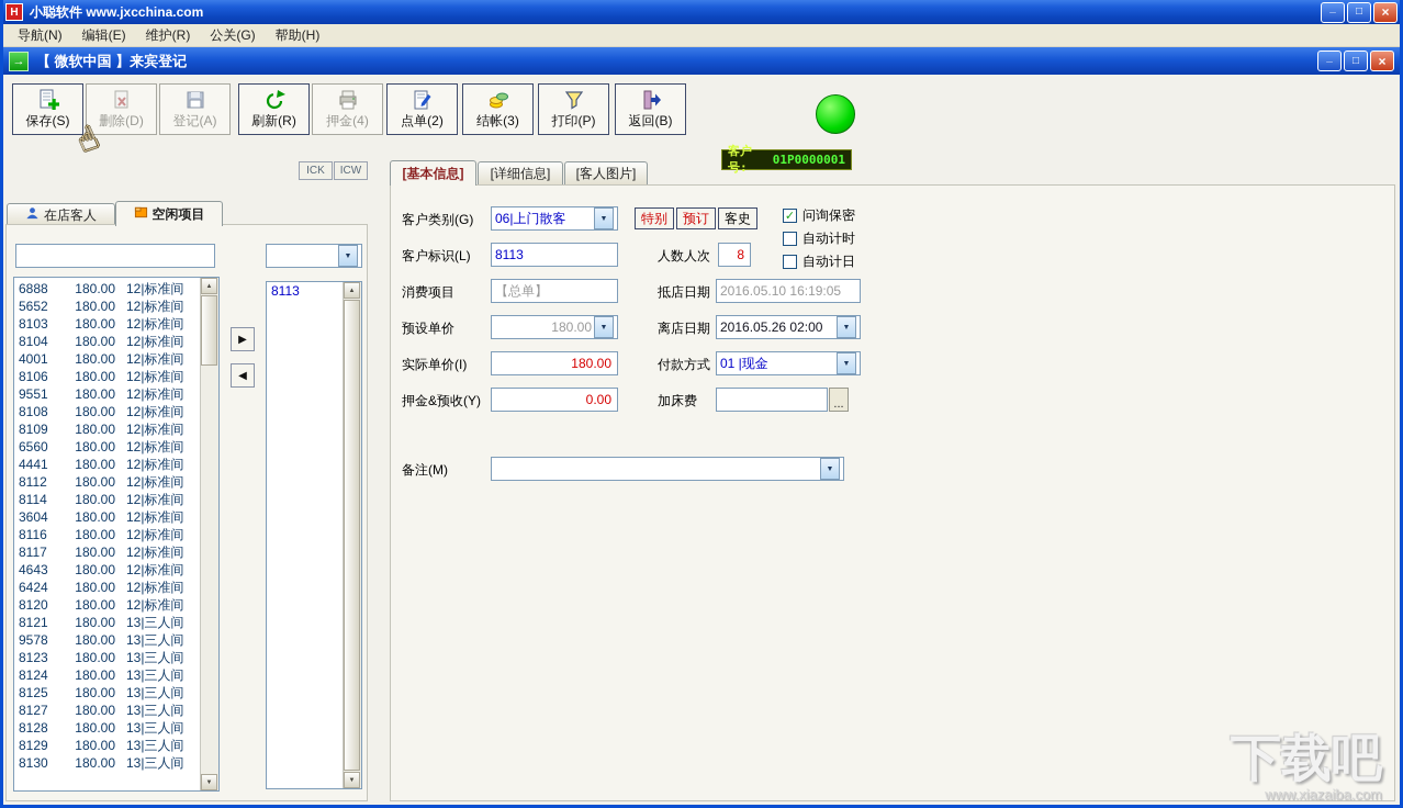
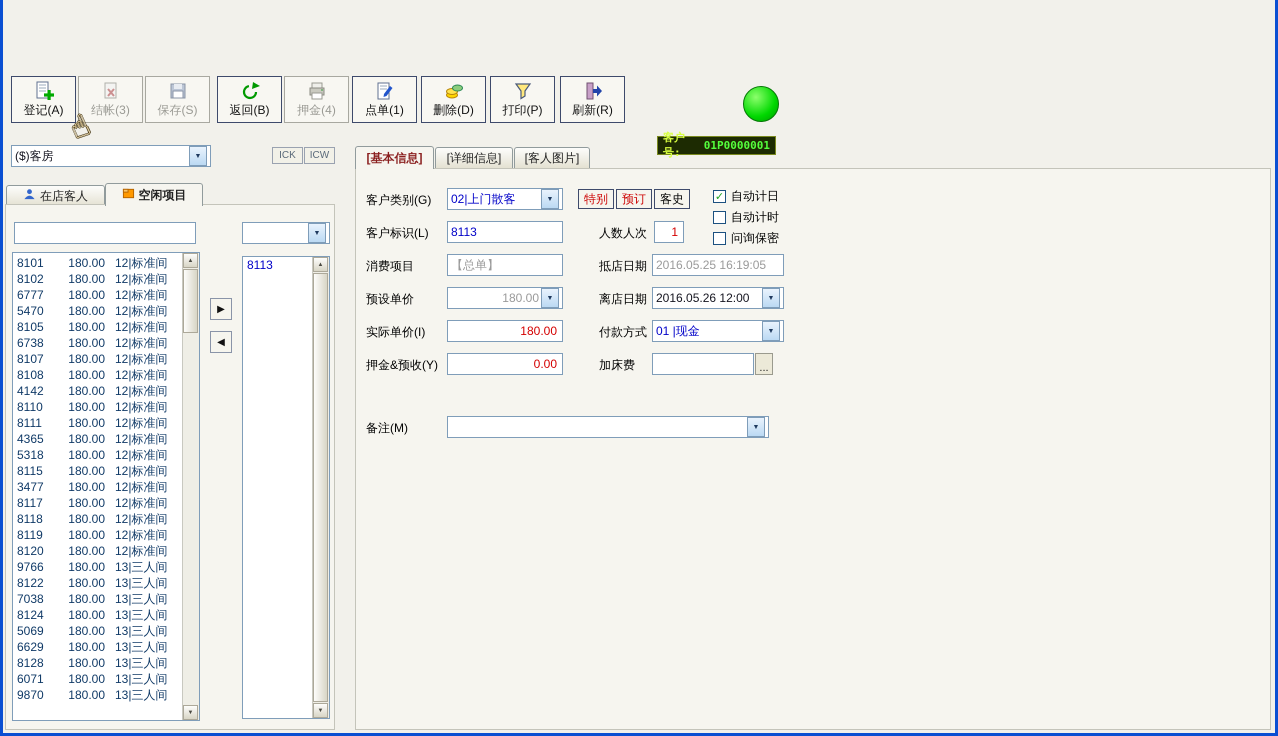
- H
- 小聪软件 www.jxcchina.com
- 导航(N)
- 编辑(E)
- 维护(R)
- 公关(G)
- 帮助(H)
- 【 微软中国 】来宾登记
- 保存(S)
+ 登记(A)
- 删除(D)
+ 结帐(3)
- 登记(A)
+ 保存(S)
- 刷新(R)
+ 返回(B)
  押金(4)
- 点单(2)
+ 点单(1)
- 结帐(3)
+ 删除(D)
  打印(P)
- 返回(B)
+ 刷新(R)
  客户号:
  01P0000001
+ ($)客房
  ICK
  ICW
  在店客人
  空闲项目
- 6888
+ 8101
  180.00
  12|标准间
- 5652
+ 8102
  180.00
  12|标准间
- 8103
+ 6777
  180.00
  12|标准间
- 8104
+ 5470
  180.00
  12|标准间
- 4001
+ 8105
  180.00
  12|标准间
- 8106
+ 6738
  180.00
  12|标准间
- 9551
+ 8107
  180.00
  12|标准间
  8108
  180.00
  12|标准间
- 8109
+ 4142
  180.00
  12|标准间
- 6560
+ 8110
  180.00
  12|标准间
- 4441
+ 8111
  180.00
  12|标准间
- 8112
+ 4365
  180.00
  12|标准间
- 8114
+ 5318
  180.00
  12|标准间
- 3604
+ 8115
  180.00
  12|标准间
- 8116
+ 3477
  180.00
  12|标准间
  8117
  180.00
  12|标准间
- 4643
+ 8118
  180.00
  12|标准间
- 6424
+ 8119
  180.00
  12|标准间
  8120
  180.00
  12|标准间
- 8121
+ 9766
  180.00
  13|三人间
- 9578
+ 8122
  180.00
  13|三人间
- 8123
+ 7038
  180.00
  13|三人间
  8124
  180.00
  13|三人间
- 8125
+ 5069
  180.00
  13|三人间
- 8127
+ 6629
  180.00
  13|三人间
  8128
  180.00
  13|三人间
- 8129
+ 6071
  180.00
  13|三人间
- 8130
+ 9870
  180.00
  13|三人间
  ▶
  ◀
  8113
  [基本信息]
  [详细信息]
  [客人图片]
  客户类别(G)
- 06|上门散客
+ 02|上门散客
  特别
  预订
  客史
- 问询保密
+ 自动计日
  自动计时
- 自动计日
+ 问询保密
  客户标识(L)
  8113
  人数人次
- 8
+ 1
  消费项目
  【总单】
  抵店日期
- 2016.05.10 16:19:05
+ 2016.05.25 16:19:05
  预设单价
  180.00
  离店日期
- 2016.05.26 02:00
+ 2016.05.26 12:00
  实际单价(I)
  180.00
  付款方式
  01 |现金
  押金&预收(Y)
  0.00
  加床费
  ...
  备注(M)
- 下载吧
- www.xiazaiba.com
